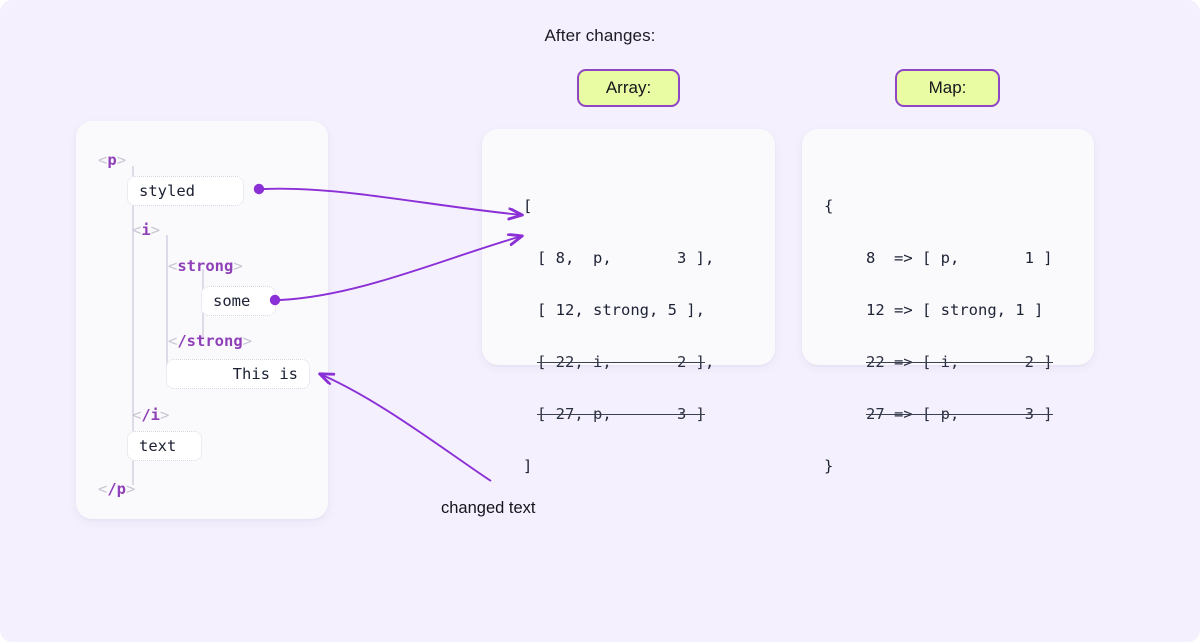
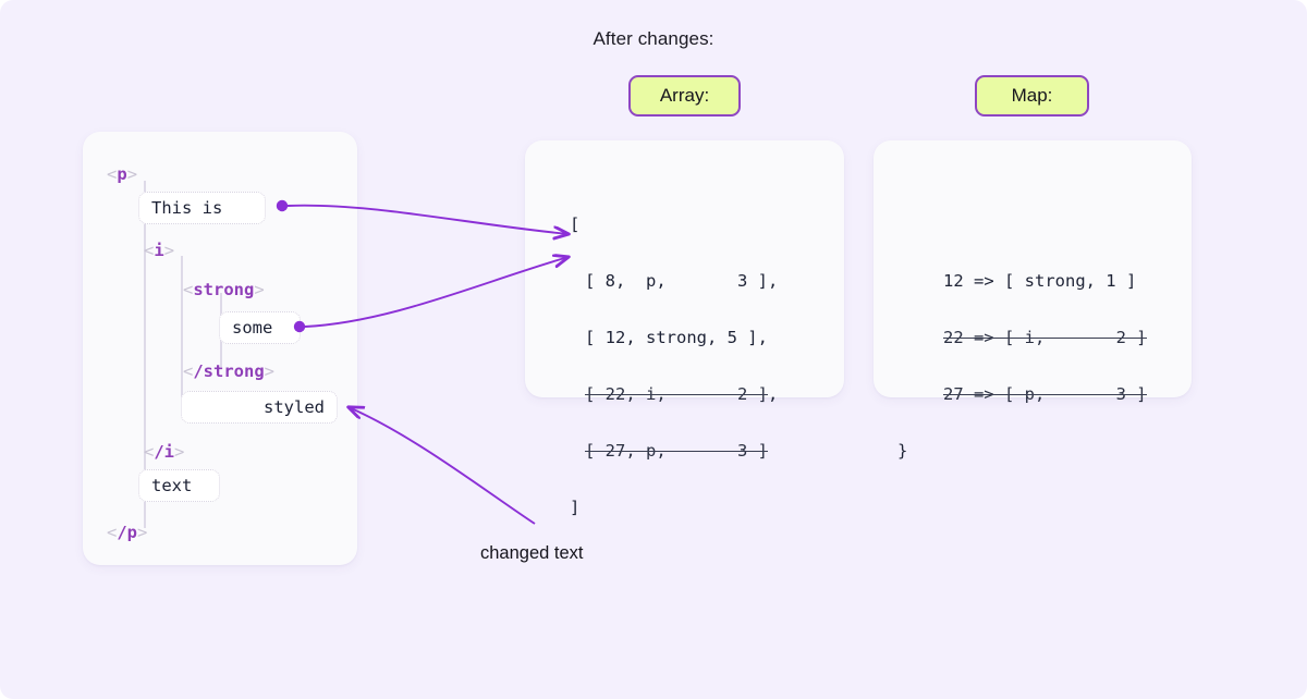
  After changes:
  Array:
  Map:
  <p>
- styled
+ This is
  <i>
  <strong>
  some
  </strong>
- This is
+ styled
  </i>
  text
  </p>
  [
  [ 8, p, 3 ],
  [ 12, strong, 5 ],
  ]
- {
- 8 => [ p, 1 ]
  12 => [ strong, 1 ]
  }
  changed text
